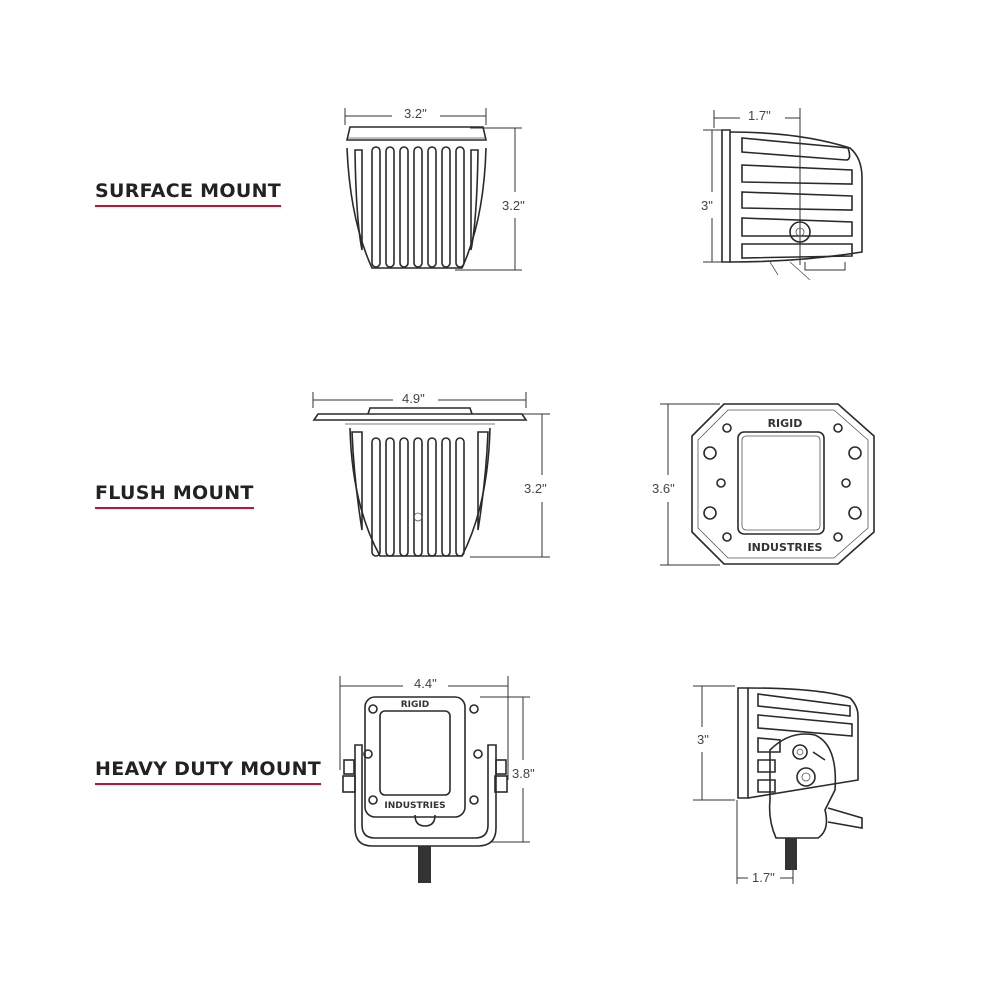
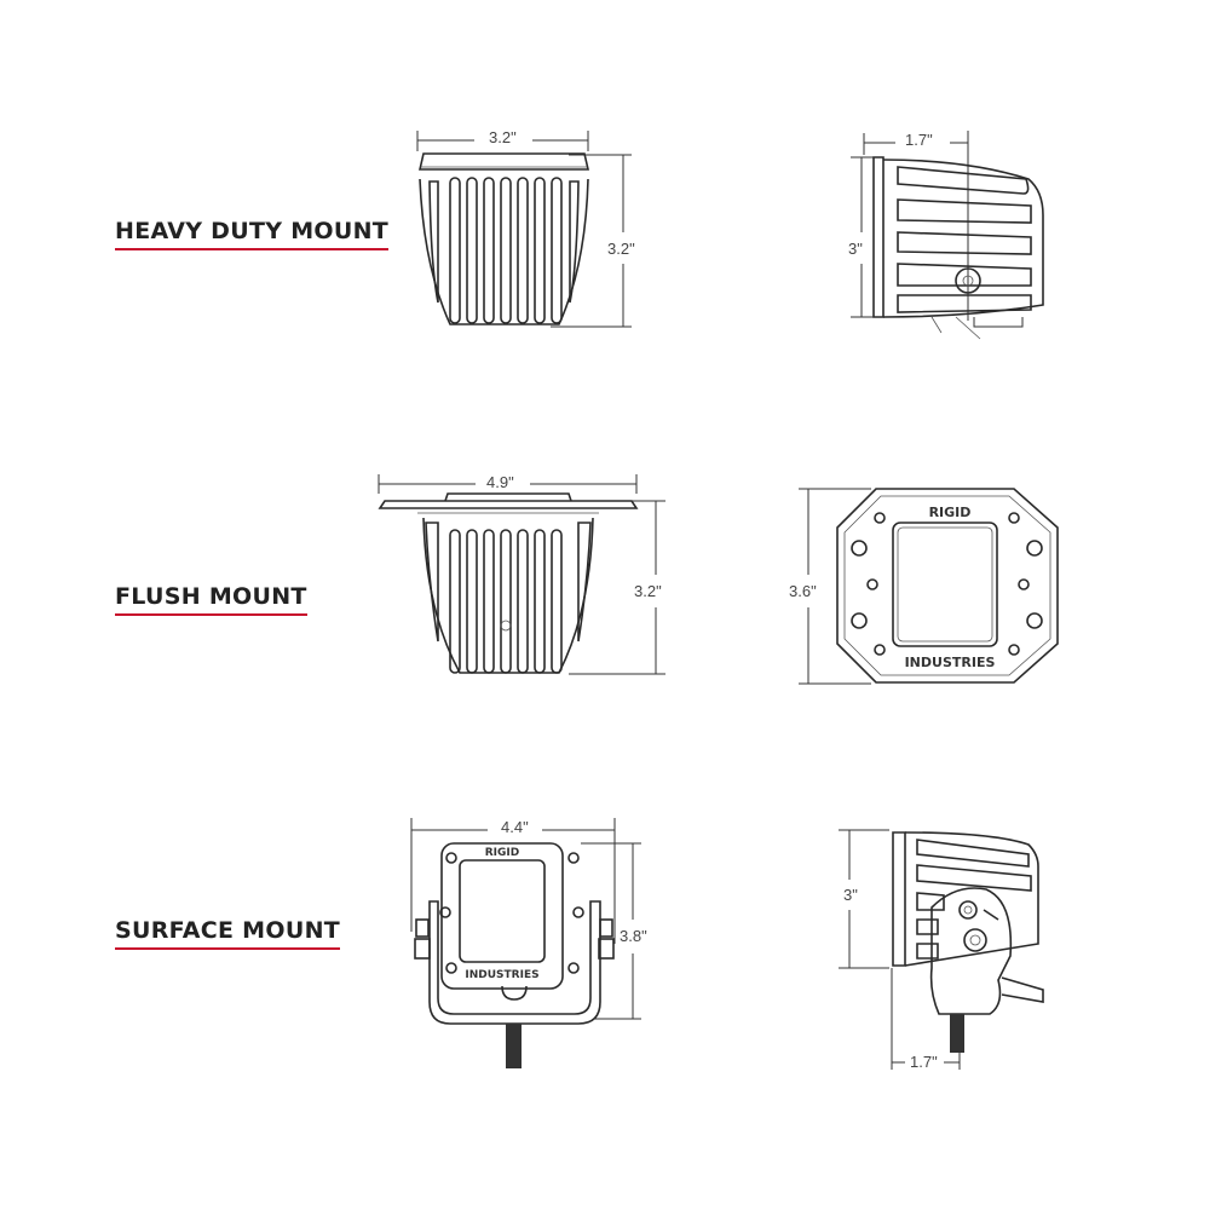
- SURFACE MOUNT
+ HEAVY DUTY MOUNT
  FLUSH MOUNT
- HEAVY DUTY MOUNT
+ SURFACE MOUNT
  RIGID
  INDUSTRIES
  RIGID
  INDUSTRIES
  3.2"
  3.2"
  1.7"
  3"
  4.9"
  3.2"
  3.6"
  4.4"
  3.8"
  3"
  1.7"
